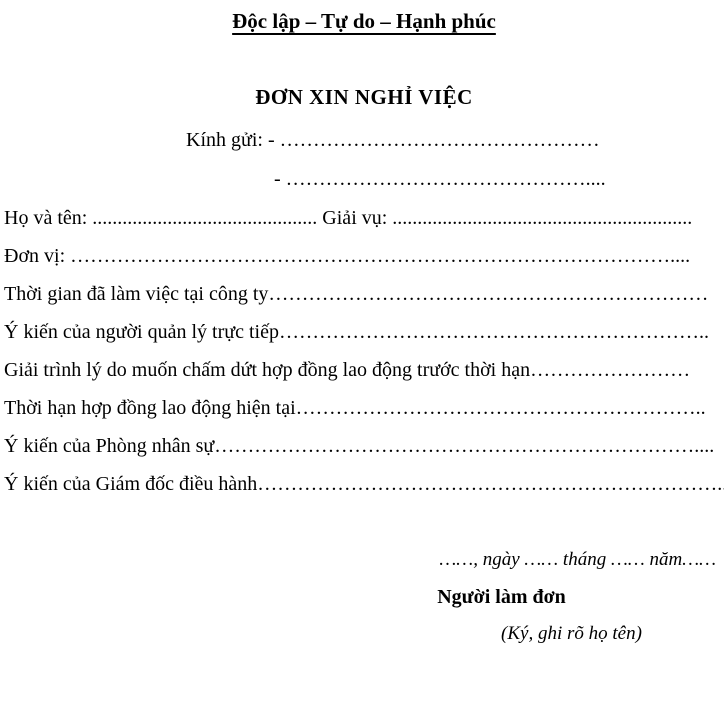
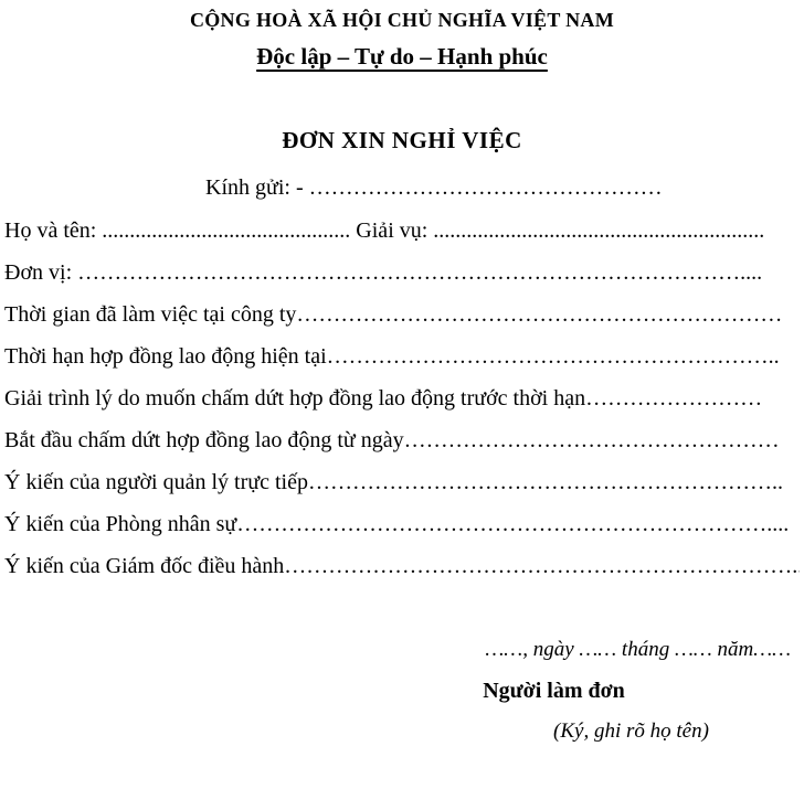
+ CỘNG HOÀ XÃ HỘI CHỦ NGHĨA VIỆT NAM
  Độc lập – Tự do – Hạnh phúc
  ĐƠN XIN NGHỈ VIỆC
  Kính gửi: - …………………………………………
- - ………………………………………....
  Họ và tên: ............................................. Giải vụ: ............................................................
  Đơn vị: ………………………………………………………………………………....
  Thời gian đã làm việc tại công ty…………………………………………………………
- Ý kiến của người quản lý trực tiếp………………………………………………………..
+ Thời hạn hợp đồng lao động hiện tại……………………………………………………..
  Giải trình lý do muốn chấm dứt hợp đồng lao động trước thời hạn……………………
+ Bắt đầu chấm dứt hợp đồng lao động từ ngày……………………………………………
- Thời hạn hợp đồng lao động hiện tại……………………………………………………..
+ Ý kiến của người quản lý trực tiếp………………………………………………………..
  Ý kiến của Phòng nhân sự………………………………………………………………....
  Ý kiến của Giám đốc điều hành…………………………………………………………….
  ……, ngày …… tháng …… năm……
  Người làm đơn
  (Ký, ghi rõ họ tên)
